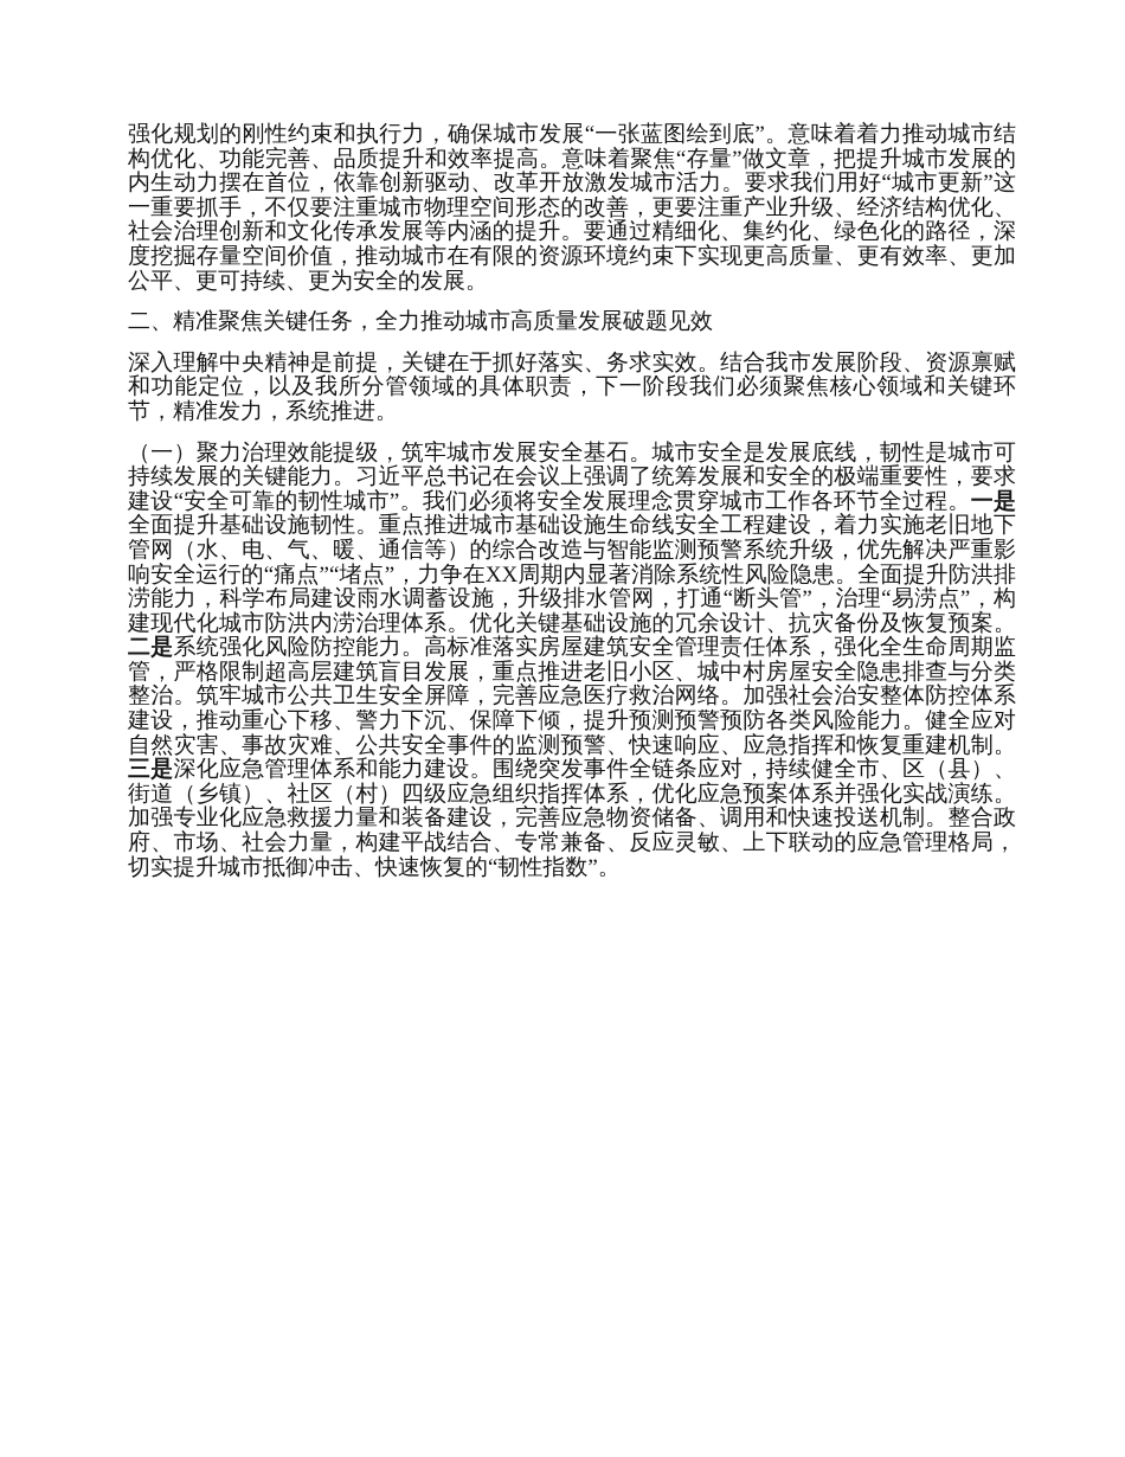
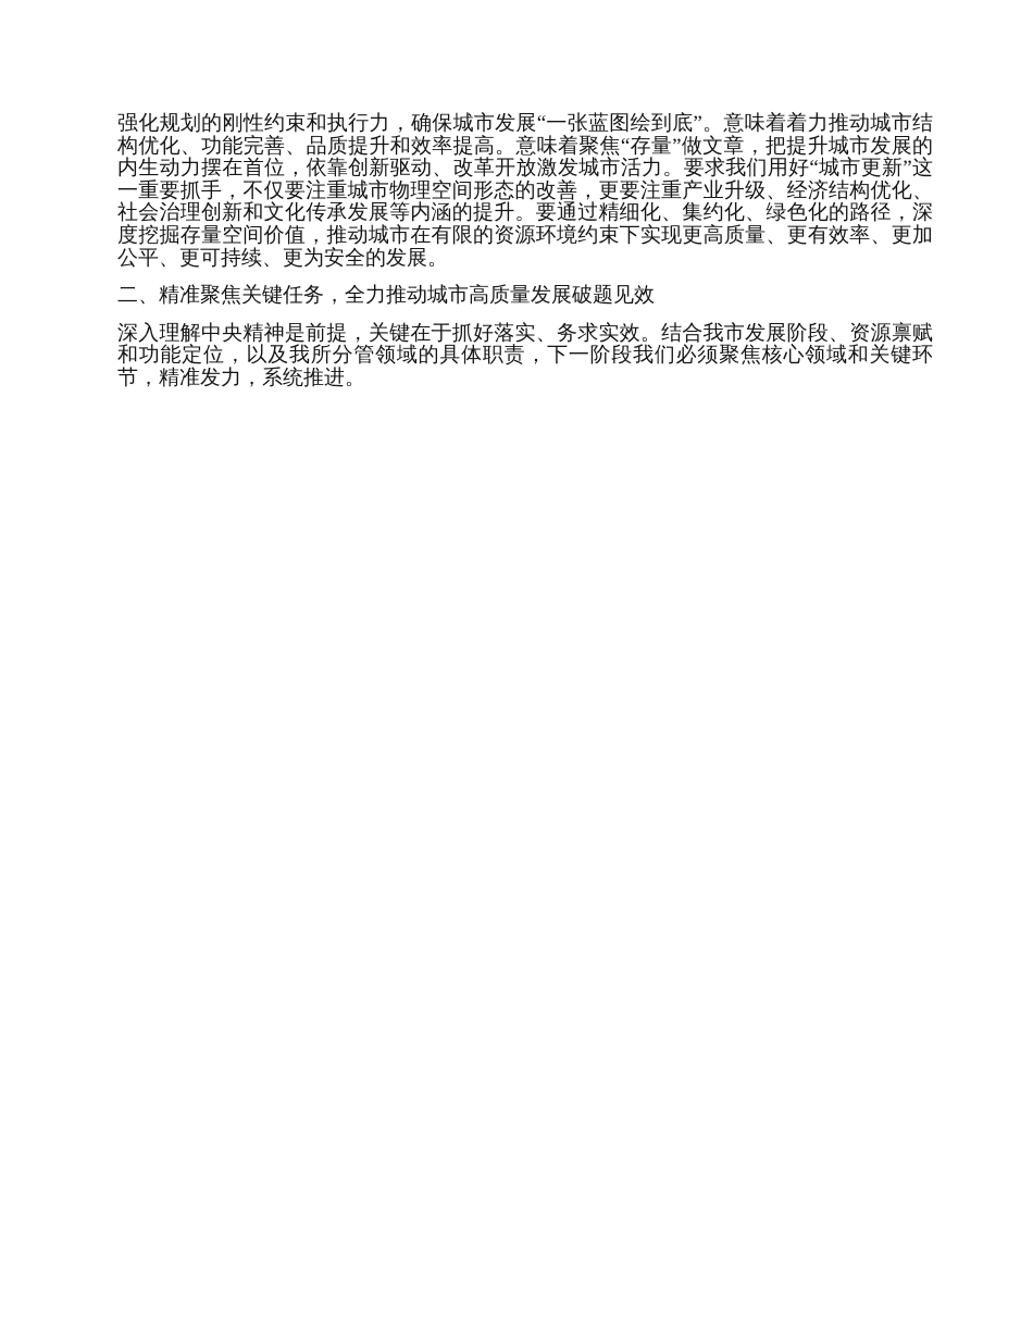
  强化规划的刚性约束和执行力，确保城市发展“一张蓝图绘到底”。意味着着力推动城市结构优化、功能完善、品质提升和效率提高。意味着聚焦“存量”做文章，把提升城市发展的内生动力摆在首位，依靠创新驱动、改革开放激发城市活力。要求我们用好“城市更新”这一重要抓手，不仅要注重城市物理空间形态的改善，更要注重产业升级、经济结构优化、社会治理创新和文化传承发展等内涵的提升。要通过精细化、集约化、绿色化的路径，深度挖掘存量空间价值，推动城市在有限的资源环境约束下实现更高质量、更有效率、更加公平、更可持续、更为安全的发展。
  二、精准聚焦关键任务，全力推动城市高质量发展破题见效
  深入理解中央精神是前提，关键在于抓好落实、务求实效。结合我市发展阶段、资源禀赋和功能定位，以及我所分管领域的具体职责，下一阶段我们必须聚焦核心领域和关键环节，精准发力，系统推进。
- （一）聚力治理效能提级，筑牢城市发展安全基石。城市安全是发展底线，韧性是城市可持续发展的关键能力。习近平总书记在会议上强调了统筹发展和安全的极端重要性，要求建设“安全可靠的韧性城市”。我们必须将安全发展理念贯穿城市工作各环节全过程。一是全面提升基础设施韧性。重点推进城市基础设施生命线安全工程建设，着力实施老旧地下管网（水、电、气、暖、通信等）的综合改造与智能监测预警系统升级，优先解决严重影响安全运行的“痛点”“堵点”，力争在XX周期内显著消除系统性风险隐患。全面提升防洪排涝能力，科学布局建设雨水调蓄设施，升级排水管网，打通“断头管”，治理“易涝点”，构建现代化城市防洪内涝治理体系。优化关键基础设施的冗余设计、抗灾备份及恢复预案。二是系统强化风险防控能力。高标准落实房屋建筑安全管理责任体系，强化全生命周期监管，严格限制超高层建筑盲目发展，重点推进老旧小区、城中村房屋安全隐患排查与分类整治。筑牢城市公共卫生安全屏障，完善应急医疗救治网络。加强社会治安整体防控体系建设，推动重心下移、警力下沉、保障下倾，提升预测预警预防各类风险能力。健全应对自然灾害、事故灾难、公共安全事件的监测预警、快速响应、应急指挥和恢复重建机制。三是深化应急管理体系和能力建设。围绕突发事件全链条应对，持续健全市、区（县）、街道（乡镇）、社区（村）四级应急组织指挥体系，优化应急预案体系并强化实战演练。加强专业化应急救援力量和装备建设，完善应急物资储备、调用和快速投送机制。整合政府、市场、社会力量，构建平战结合、专常兼备、反应灵敏、上下联动的应急管理格局，切实提升城市抵御冲击、快速恢复的“韧性指数”。
